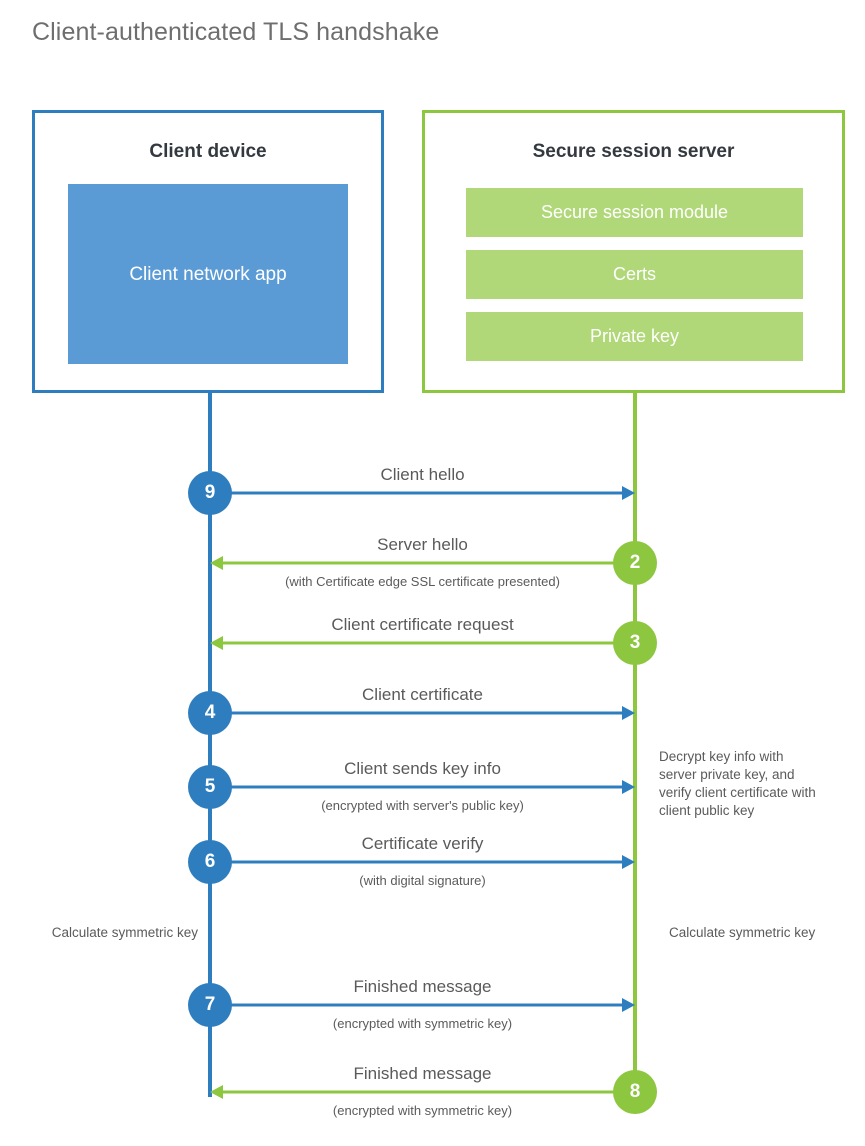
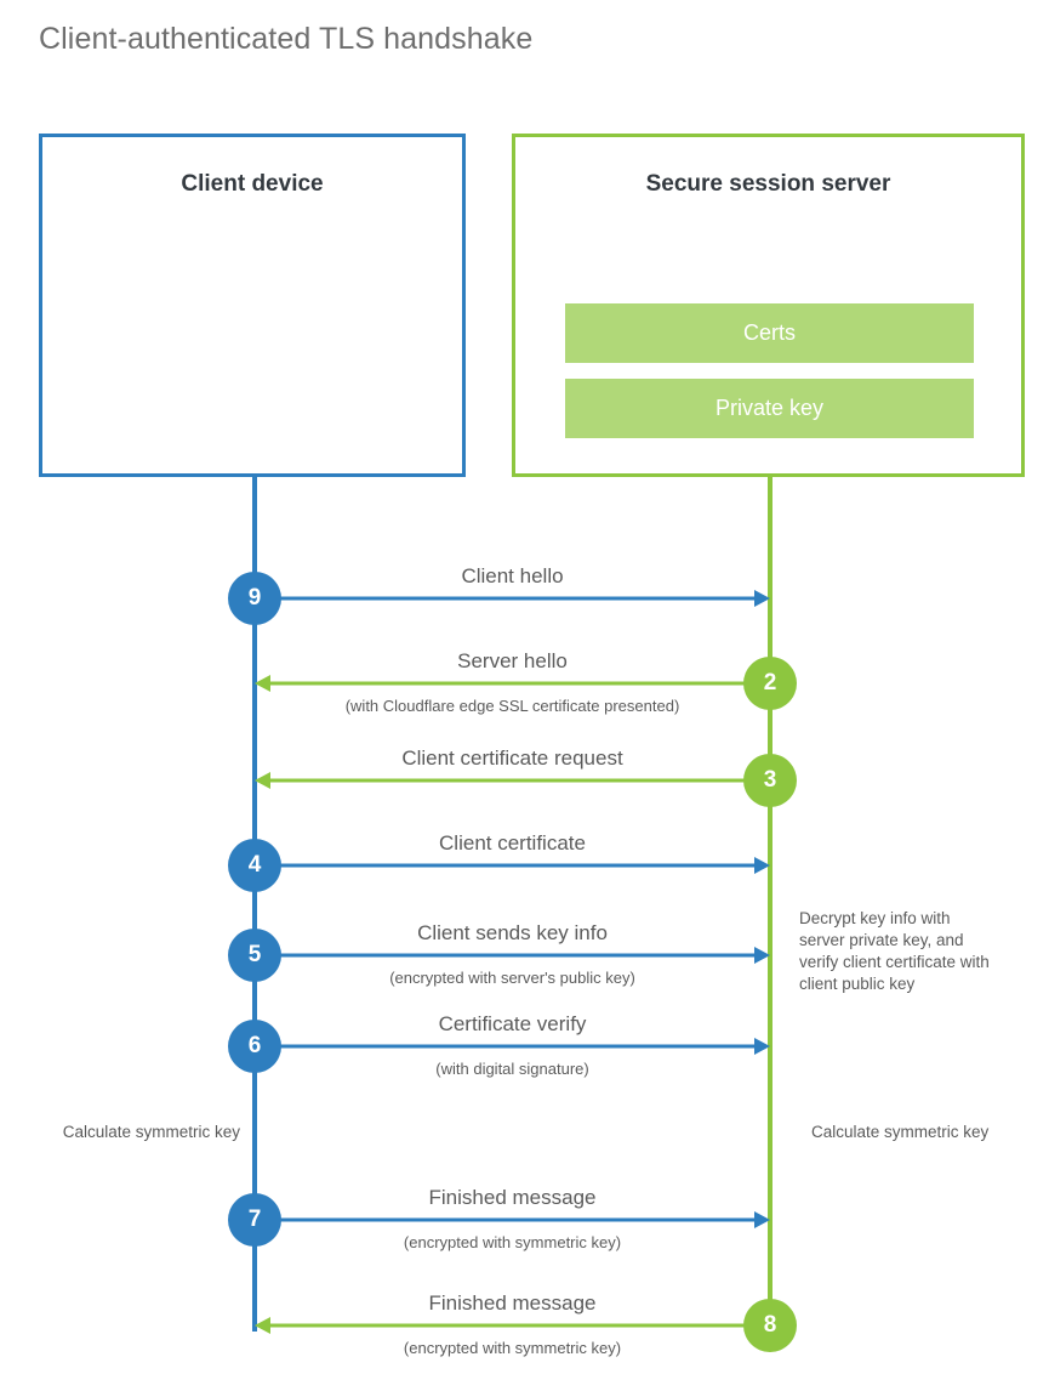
  Client-authenticated TLS handshake
  Client device
- Client network app
  Secure session server
- Secure session module
  Certs
  Private key
  Decrypt key info with server private key, and verify client certificate with client public key
  Calculate symmetric key
  Calculate symmetric key
  9
  Client hello
  2
  Server hello
- (with Certificate edge SSL certificate presented)
+ (with Cloudflare edge SSL certificate presented)
  3
  Client certificate request
  4
  Client certificate
  5
  Client sends key info
  (encrypted with server's public key)
  6
  Certificate verify
  (with digital signature)
  7
  Finished message
  (encrypted with symmetric key)
  8
  Finished message
  (encrypted with symmetric key)
